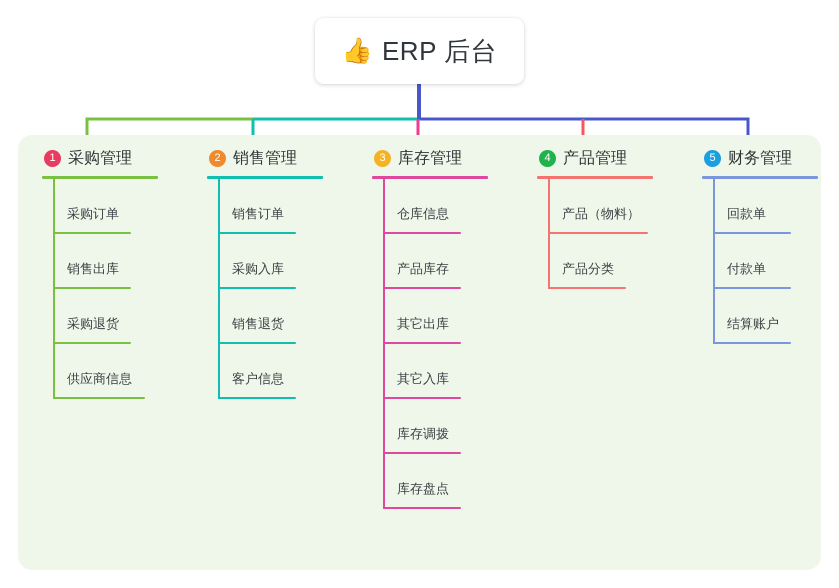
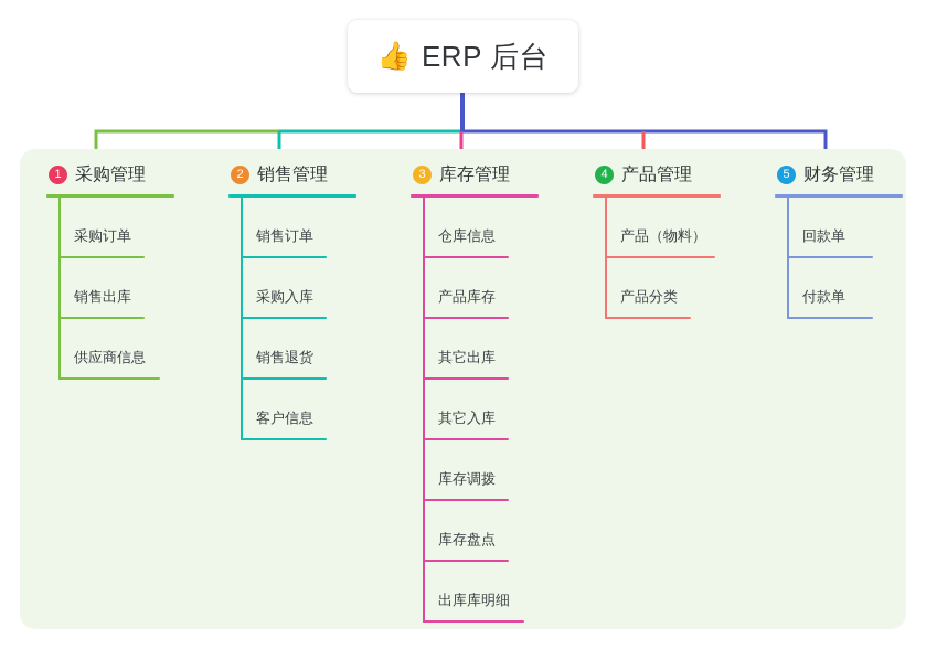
  👍
  ERP 后台
  1
  采购管理
  采购订单
  销售出库
- 采购退货
  供应商信息
  2
  销售管理
  销售订单
  采购入库
  销售退货
  客户信息
  3
  库存管理
  仓库信息
  产品库存
  其它出库
  其它入库
  库存调拨
  库存盘点
+ 出库库明细
  4
  产品管理
  产品（物料）
  产品分类
  5
  财务管理
  回款单
  付款单
- 结算账户
